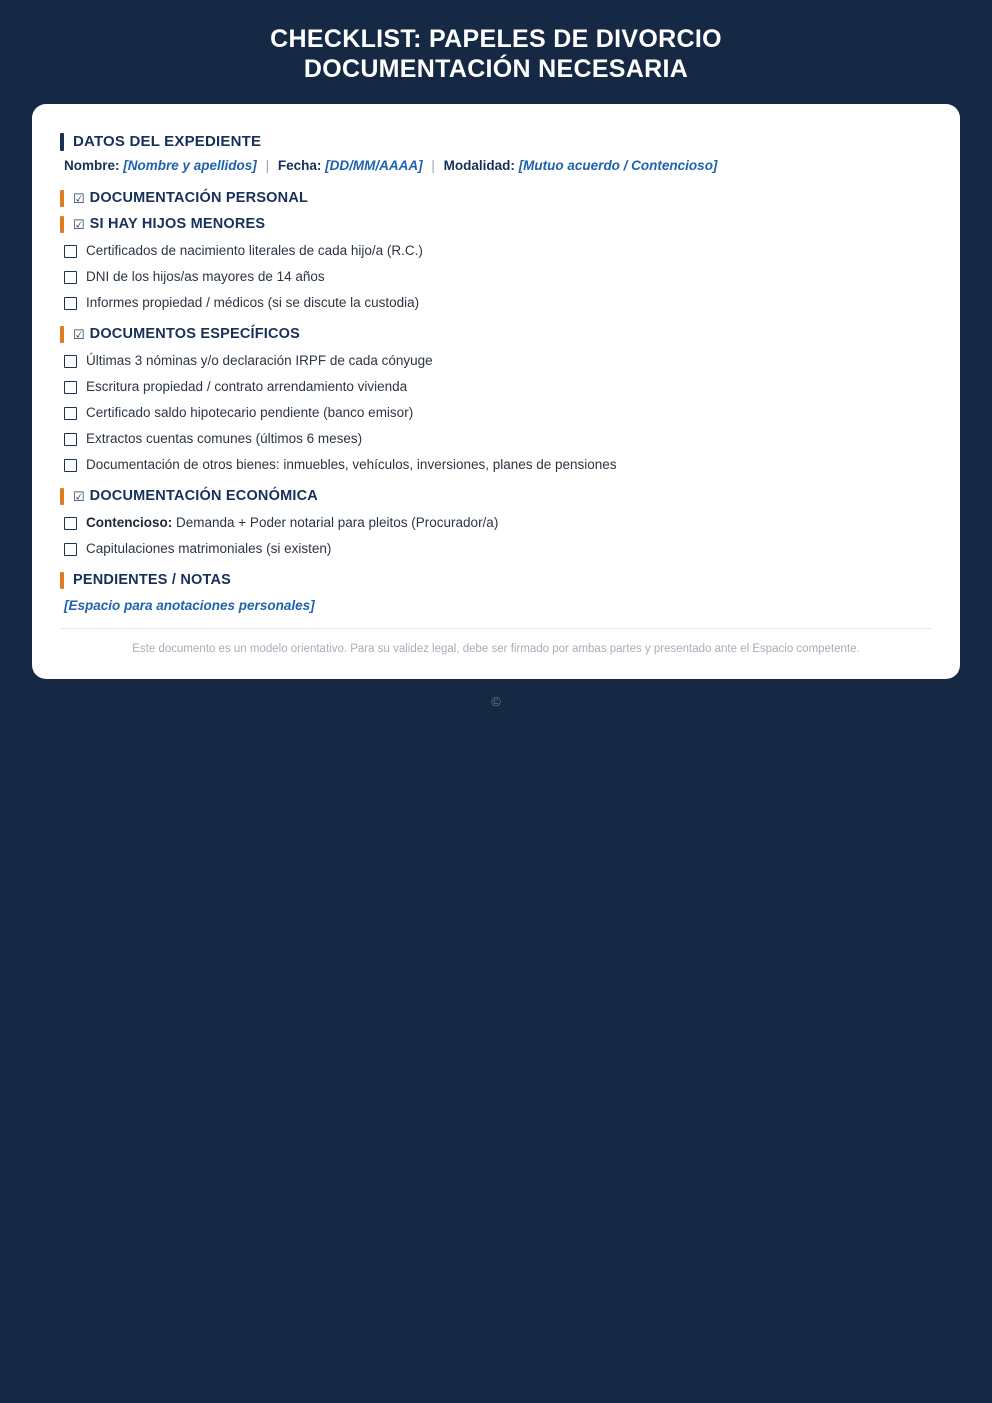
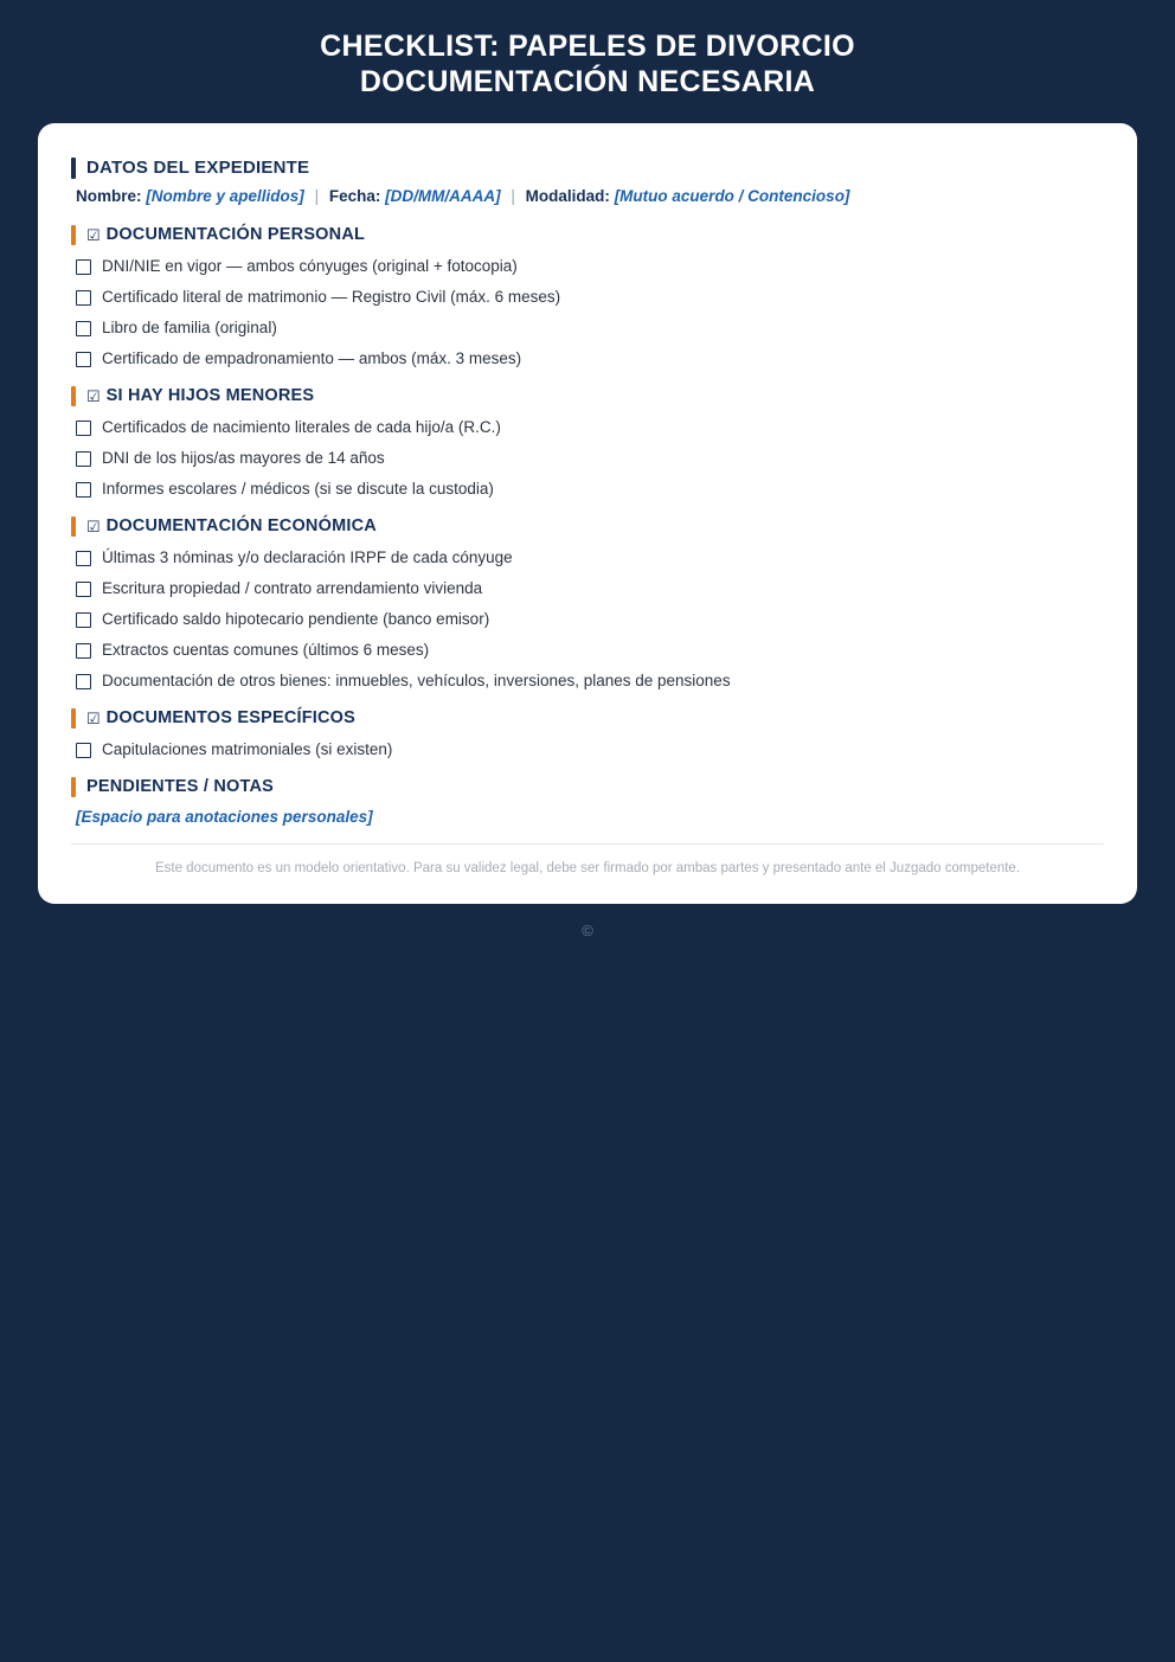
  CHECKLIST: PAPELES DE DIVORCIO
  DOCUMENTACIÓN NECESARIA
  DATOS DEL EXPEDIENTE
  Nombre: [Nombre y apellidos] | Fecha: [DD/MM/AAAA] | Modalidad: [Mutuo acuerdo / Contencioso]
  ☑
  DOCUMENTACIÓN PERSONAL
+ DNI/NIE en vigor — ambos cónyuges (original + fotocopia)
+ Certificado literal de matrimonio — Registro Civil (máx. 6 meses)
+ Libro de familia (original)
+ Certificado de empadronamiento — ambos (máx. 3 meses)
  ☑
  SI HAY HIJOS MENORES
  Certificados de nacimiento literales de cada hijo/a (R.C.)
  DNI de los hijos/as mayores de 14 años
- Informes propiedad / médicos (si se discute la custodia)
+ Informes escolares / médicos (si se discute la custodia)
  ☑
- DOCUMENTOS ESPECÍFICOS
+ DOCUMENTACIÓN ECONÓMICA
  Últimas 3 nóminas y/o declaración IRPF de cada cónyuge
  Escritura propiedad / contrato arrendamiento vivienda
  Certificado saldo hipotecario pendiente (banco emisor)
  Extractos cuentas comunes (últimos 6 meses)
  Documentación de otros bienes: inmuebles, vehículos, inversiones, planes de pensiones
  ☑
- DOCUMENTACIÓN ECONÓMICA
+ DOCUMENTOS ESPECÍFICOS
- Contencioso: Demanda + Poder notarial para pleitos (Procurador/a)
  Capitulaciones matrimoniales (si existen)
  PENDIENTES / NOTAS
  [Espacio para anotaciones personales]
- Este documento es un modelo orientativo. Para su validez legal, debe ser firmado por ambas partes y presentado ante el Espacio competente.
+ Este documento es un modelo orientativo. Para su validez legal, debe ser firmado por ambas partes y presentado ante el Juzgado competente.
  ©
